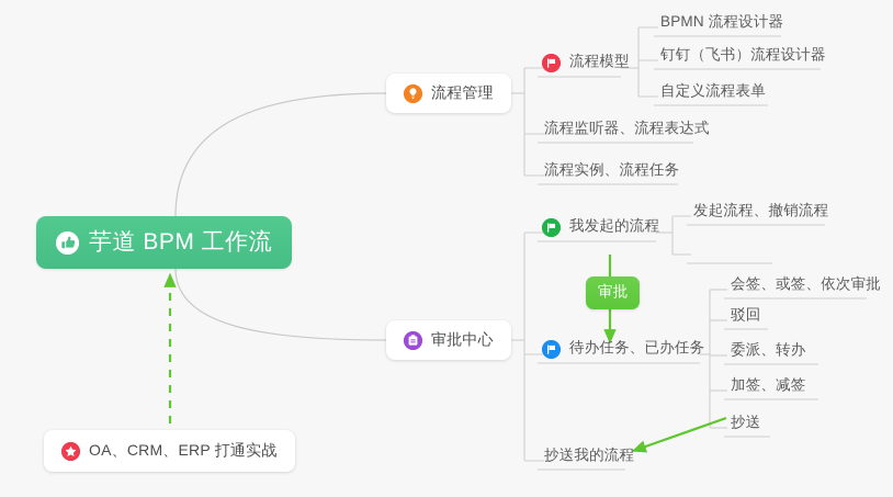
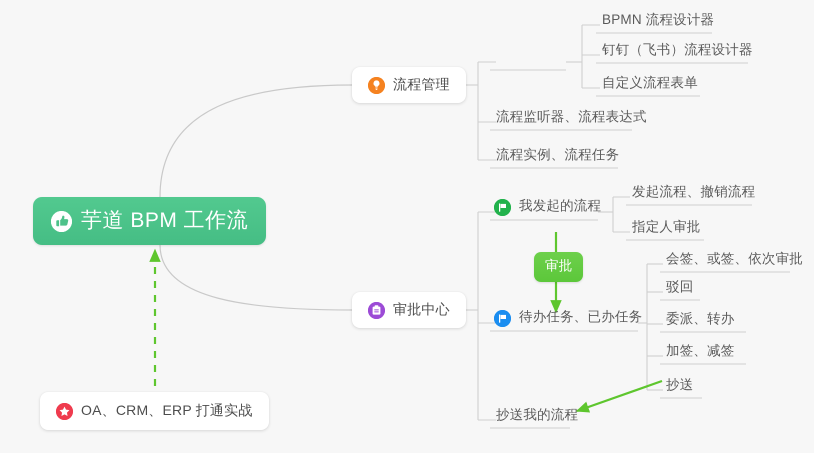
  芋道 BPM 工作流
  流程管理
- 流程模型
  BPMN 流程设计器
  钉钉（飞书）流程设计器
  自定义流程表单
  流程监听器、流程表达式
  流程实例、流程任务
  审批中心
  我发起的流程
  发起流程、撤销流程
+ 指定人审批
  审批
  待办任务、已办任务
  会签、或签、依次审批
  驳回
  委派、转办
  加签、减签
  抄送
  抄送我的流程
  OA、CRM、ERP 打通实战
